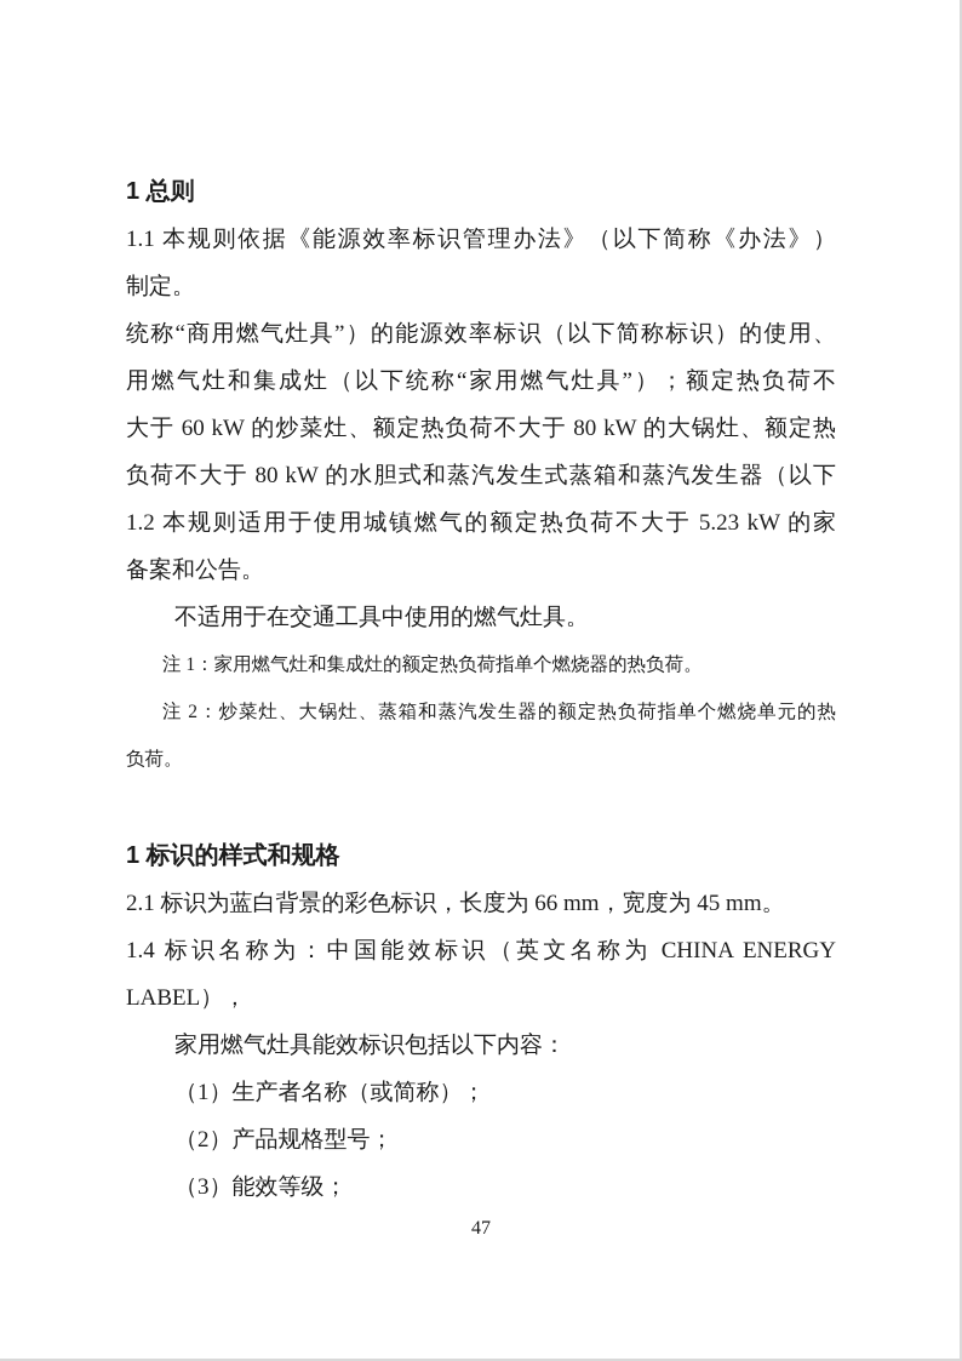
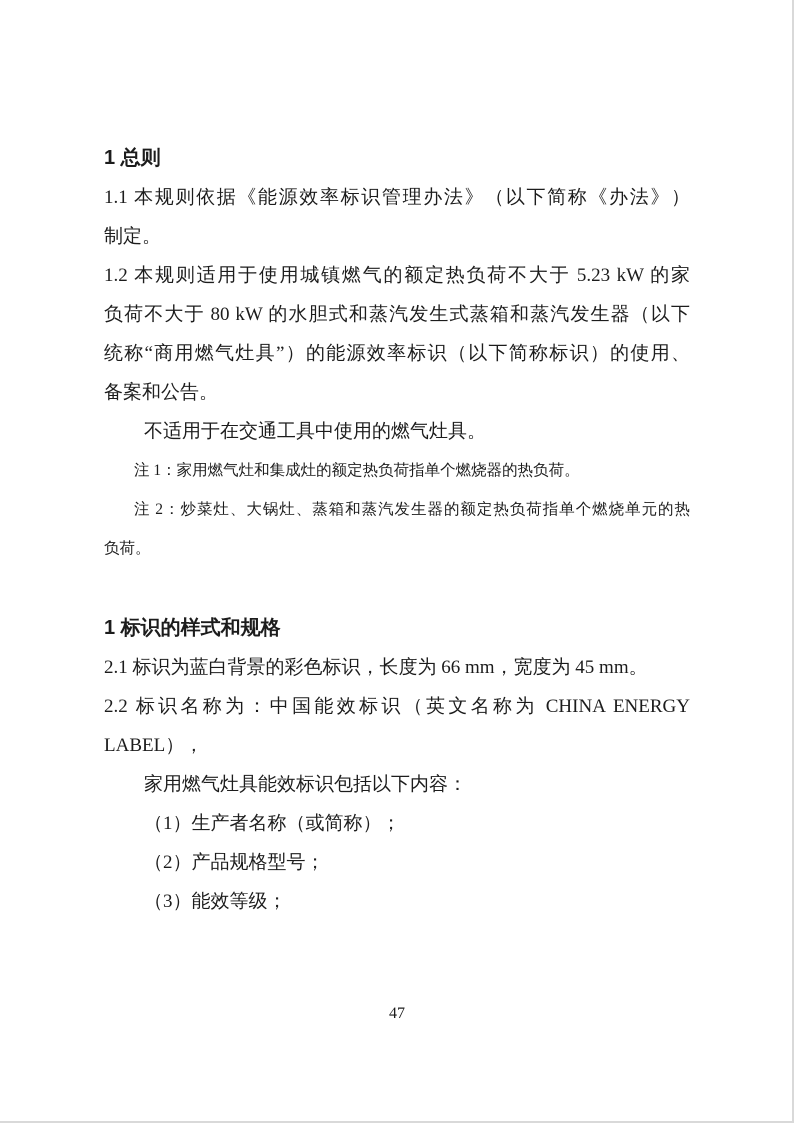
  1 总则
  1.1 本规则依据《能源效率标识管理办法》（以下简称《办法》）
  制定。
- 统称“商用燃气灶具”）的能源效率标识（以下简称标识）的使用、
+ 1.2 本规则适用于使用城镇燃气的额定热负荷不大于 5.23 kW 的家
- 用燃气灶和集成灶（以下统称“家用燃气灶具”）；额定热负荷不
- 大于 60 kW 的炒菜灶、额定热负荷不大于 80 kW 的大锅灶、额定热
  负荷不大于 80 kW 的水胆式和蒸汽发生式蒸箱和蒸汽发生器（以下
- 1.2 本规则适用于使用城镇燃气的额定热负荷不大于 5.23 kW 的家
+ 统称“商用燃气灶具”）的能源效率标识（以下简称标识）的使用、
  备案和公告。
  不适用于在交通工具中使用的燃气灶具。
  注 1：家用燃气灶和集成灶的额定热负荷指单个燃烧器的热负荷。
  注 2：炒菜灶、大锅灶、蒸箱和蒸汽发生器的额定热负荷指单个燃烧单元的热
  负荷。
  1 标识的样式和规格
  2.1 标识为蓝白背景的彩色标识，长度为 66 mm，宽度为 45 mm。
- 1.4 标识名称为：中国能效标识（英文名称为 CHINA ENERGY
+ 2.2 标识名称为：中国能效标识（英文名称为 CHINA ENERGY
  LABEL），
  家用燃气灶具能效标识包括以下内容：
  （1）生产者名称（或简称）；
  （2）产品规格型号；
  （3）能效等级；
  47
